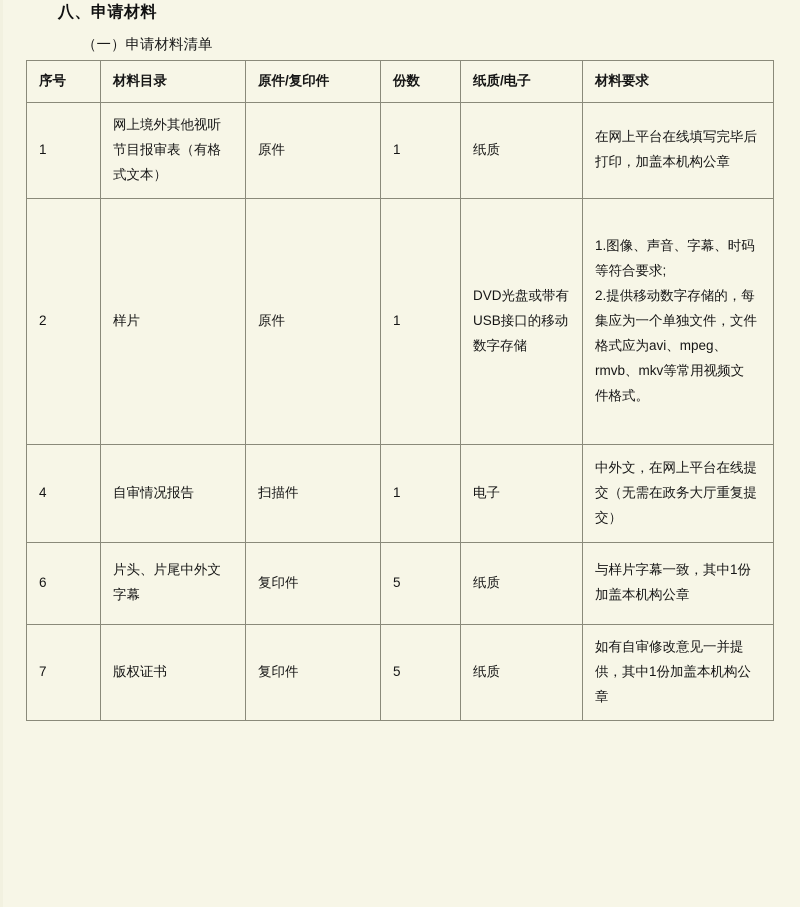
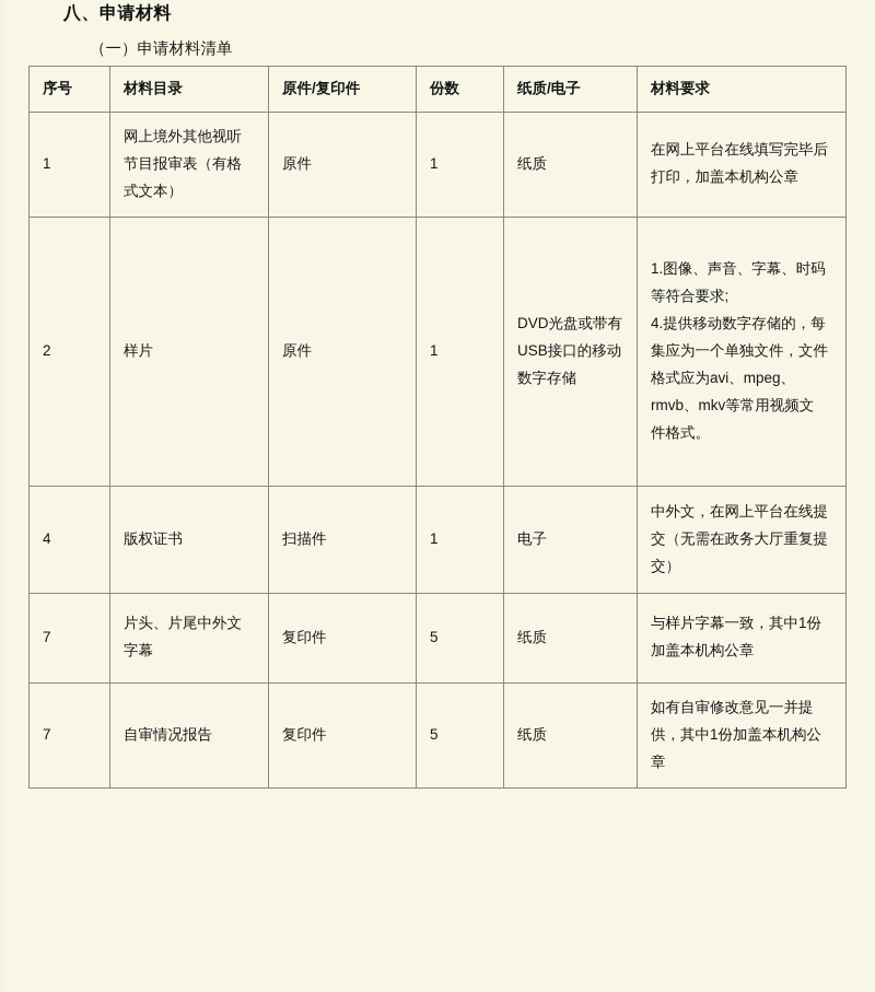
  八、申请材料
  （一）申请材料清单
  序号	材料目录	原件/复印件	份数	纸质/电子	材料要求
  1	网上境外其他视听 节目报审表（有格 式文本）	原件	1	纸质	在网上平台在线填写完毕后 打印，加盖本机构公章
- 2	样片	原件	1	DVD光盘或带有 USB接口的移动 数字存储	1.图像、声音、字幕、时码 等符合要求; 2.提供移动数字存储的，每 集应为一个单独文件，文件 格式应为avi、mpeg、 rmvb、mkv等常用视频文 件格式。
+ 2	样片	原件	1	DVD光盘或带有 USB接口的移动 数字存储	1.图像、声音、字幕、时码 等符合要求; 4.提供移动数字存储的，每 集应为一个单独文件，文件 格式应为avi、mpeg、 rmvb、mkv等常用视频文 件格式。
- 4	自审情况报告	扫描件	1	电子	中外文，在网上平台在线提 交（无需在政务大厅重复提 交）
+ 4	版权证书	扫描件	1	电子	中外文，在网上平台在线提 交（无需在政务大厅重复提 交）
- 6	片头、片尾中外文 字幕	复印件	5	纸质	与样片字幕一致，其中1份 加盖本机构公章
+ 7	片头、片尾中外文 字幕	复印件	5	纸质	与样片字幕一致，其中1份 加盖本机构公章
- 7	版权证书	复印件	5	纸质	如有自审修改意见一并提 供，其中1份加盖本机构公 章
+ 7	自审情况报告	复印件	5	纸质	如有自审修改意见一并提 供，其中1份加盖本机构公 章
